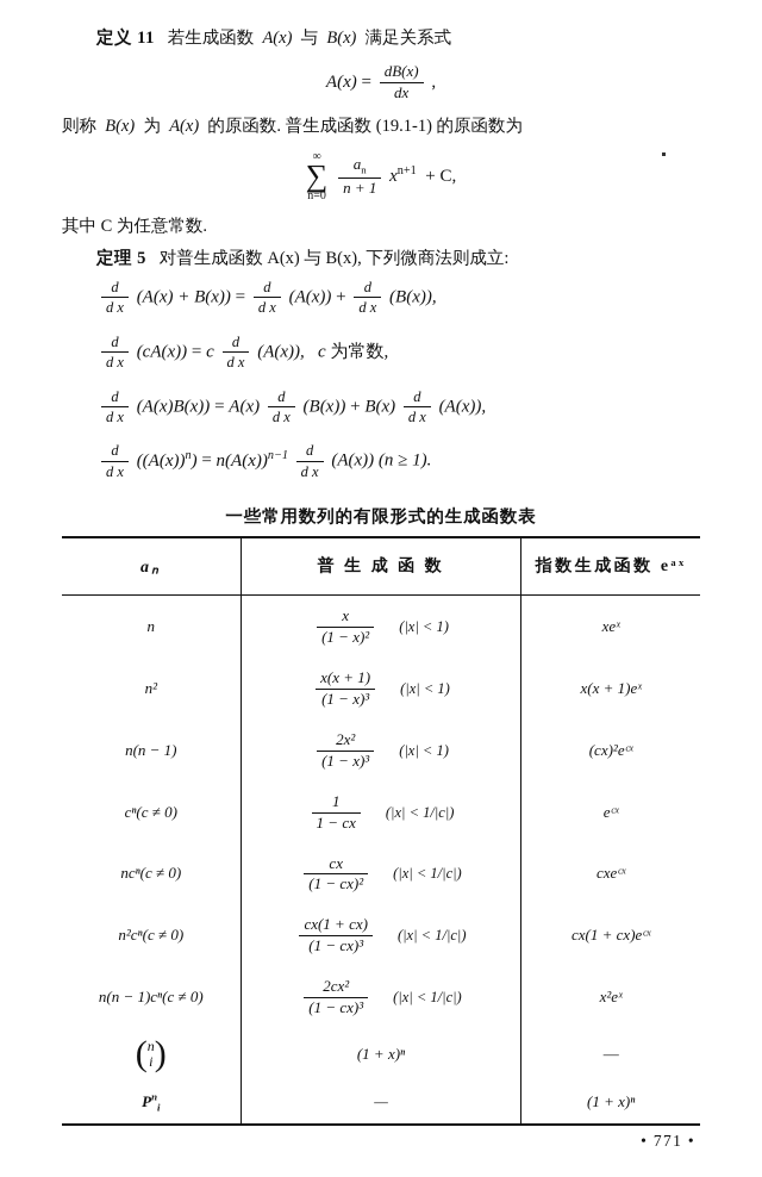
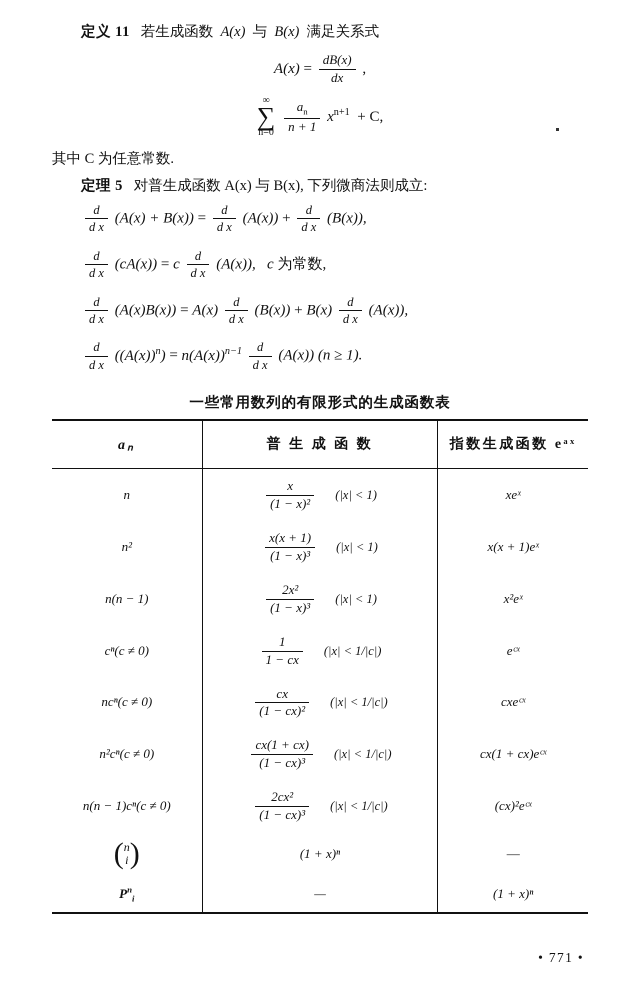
  定义 11 若生成函数 A(x) 与 B(x) 满足关系式
  A(x) =
  dB(x)
  dx
  ,
- 则称 B(x) 为 A(x) 的原函数. 普生成函数 (19.1-1) 的原函数为
  ∞
  ∑
  n=0
  an
  n + 1
  xn+1 + C,
  其中 C 为任意常数.
  定理 5 对普生成函数 A(x) 与 B(x), 下列微商法则成立:
  d
  d x
  (A(x) + B(x)) =
  d
  d x
  (A(x)) +
  d
  d x
  (B(x)),
  d
  d x
  (cA(x)) = c
  d
  d x
  (A(x)), c 为常数,
  d
  d x
  (A(x)B(x)) = A(x)
  d
  d x
  (B(x)) + B(x)
  d
  d x
  (A(x)),
  d
  d x
  ((A(x))n) = n(A(x))n−1
  d
  d x
  (A(x)) (n ≥ 1).
  一些常用数列的有限形式的生成函数表
  aₙ	普 生 成 函 数	指数生成函数 eᵃˣ
  n	x (1 − x)² (|x| < 1)	xeˣ
  n²	x(x + 1) (1 − x)³ (|x| < 1)	x(x + 1)eˣ
- n(n − 1)	2x² (1 − x)³ (|x| < 1)	(cx)²eᶜˣ
+ n(n − 1)	2x² (1 − x)³ (|x| < 1)	x²eˣ
  cⁿ(c ≠ 0)	1 1 − cx (|x| < 1/|c|)	eᶜˣ
  ncⁿ(c ≠ 0)	cx (1 − cx)² (|x| < 1/|c|)	cxeᶜˣ
  n²cⁿ(c ≠ 0)	cx(1 + cx) (1 − cx)³ (|x| < 1/|c|)	cx(1 + cx)eᶜˣ
- n(n − 1)cⁿ(c ≠ 0)	2cx² (1 − cx)³ (|x| < 1/|c|)	x²eˣ
+ n(n − 1)cⁿ(c ≠ 0)	2cx² (1 − cx)³ (|x| < 1/|c|)	(cx)²eᶜˣ
  (ni)	(1 + x)ⁿ	—
  Pni	—	(1 + x)ⁿ
  • 771 •
